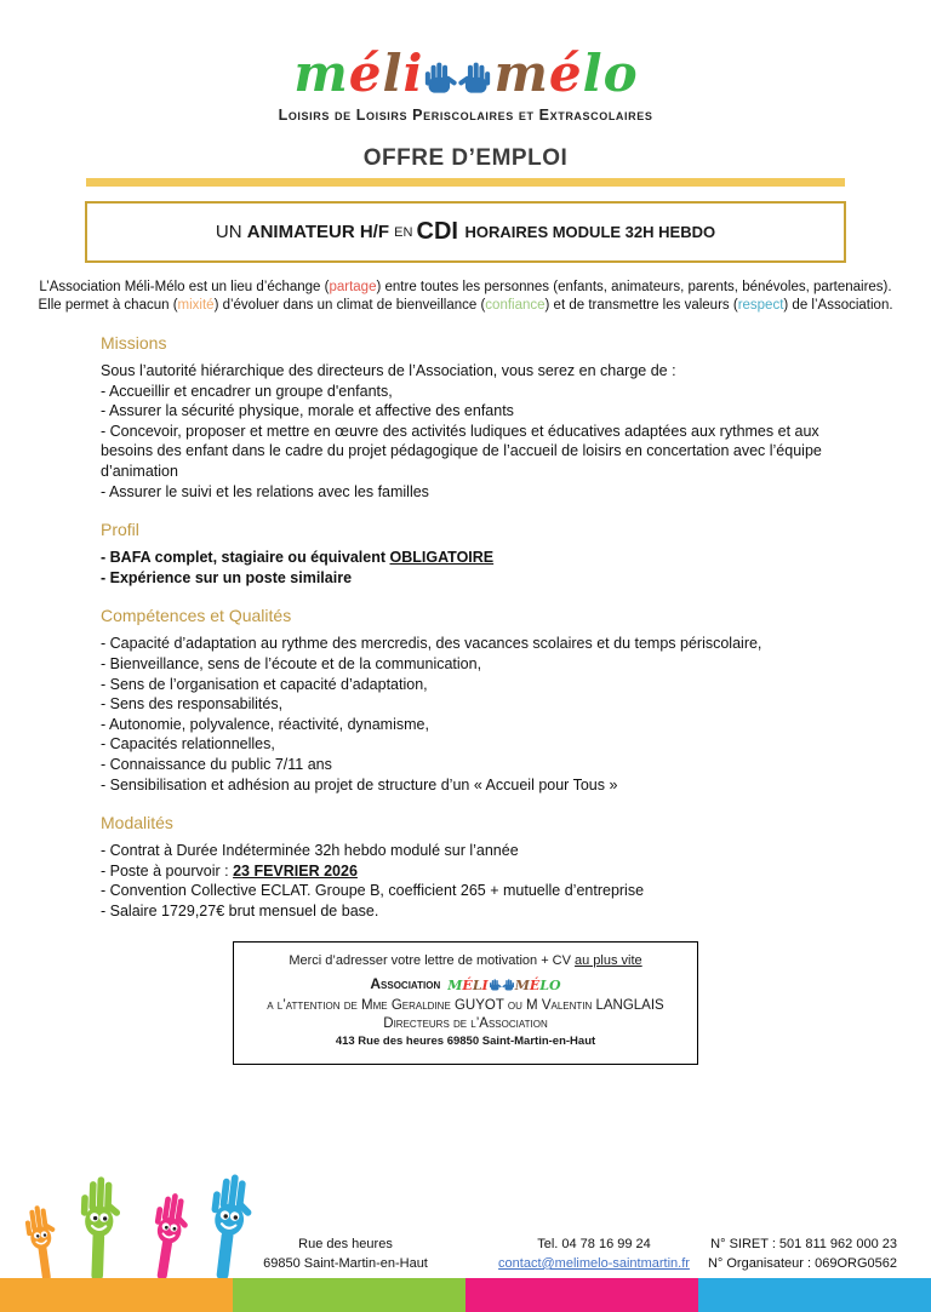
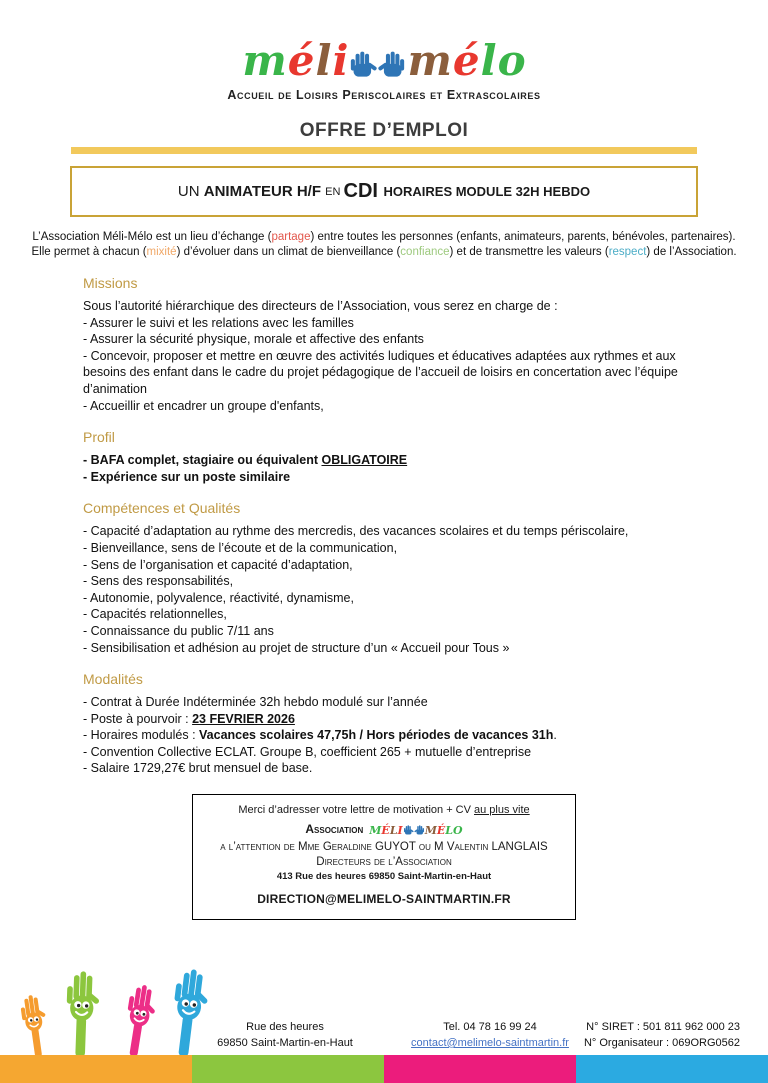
  m
  é
  l
  i
  m
  é
  l
  o
- Loisirs de Loisirs Periscolaires et Extrascolaires
+ Accueil de Loisirs Periscolaires et Extrascolaires
  OFFRE D’EMPLOI
  UN
  ANIMATEUR H/F
  EN
  CDI
  HORAIRES MODULE 32H HEBDO
  L’Association Méli-Mélo est un lieu d’échange (partage) entre toutes les personnes (enfants, animateurs, parents, bénévoles, partenaires).
  Elle permet à chacun (mixité) d’évoluer dans un climat de bienveillance (confiance) et de transmettre les valeurs (respect) de l’Association.
  Missions
  Sous l’autorité hiérarchique des directeurs de l’Association, vous serez en charge de :
- - Accueillir et encadrer un groupe d'enfants,
+ - Assurer le suivi et les relations avec les familles
  - Assurer la sécurité physique, morale et affective des enfants
  - Concevoir, proposer et mettre en œuvre des activités ludiques et éducatives adaptées aux rythmes et aux besoins des enfant dans le cadre du projet pédagogique de l’accueil de loisirs en concertation avec l’équipe d’animation
- - Assurer le suivi et les relations avec les familles
+ - Accueillir et encadrer un groupe d'enfants,
  Profil
  - BAFA complet, stagiaire ou équivalent OBLIGATOIRE
  - Expérience sur un poste similaire
  Compétences et Qualités
  - Capacité d’adaptation au rythme des mercredis, des vacances scolaires et du temps périscolaire,
  - Bienveillance, sens de l’écoute et de la communication,
  - Sens de l’organisation et capacité d’adaptation,
  - Sens des responsabilités,
  - Autonomie, polyvalence, réactivité, dynamisme,
  - Capacités relationnelles,
  - Connaissance du public 7/11 ans
  - Sensibilisation et adhésion au projet de structure d’un « Accueil pour Tous »
  Modalités
  - Contrat à Durée Indéterminée 32h hebdo modulé sur l’année
  - Poste à pourvoir : 23 FEVRIER 2026
+ - Horaires modulés : Vacances scolaires 47,75h / Hors périodes de vacances 31h.
  - Convention Collective ECLAT. Groupe B, coefficient 265 + mutuelle d’entreprise
  - Salaire 1729,27€ brut mensuel de base.
  Merci d’adresser votre lettre de motivation + CV au plus vite
  Association
  m
  é
  l
  i
  m
  é
  l
  o
  a l’attention de Mme Geraldine GUYOT ou M Valentin LANGLAIS
  Directeurs de l’Association
  413 Rue des heures 69850 Saint-Martin-en-Haut
+ DIRECTION@MELIMELO-SAINTMARTIN.FR
  Rue des heures
  69850 Saint-Martin-en-Haut
  Tel. 04 78 16 99 24
  contact@melimelo-saintmartin.fr
  N° SIRET : 501 811 962 000 23
  N° Organisateur : 069ORG0562
